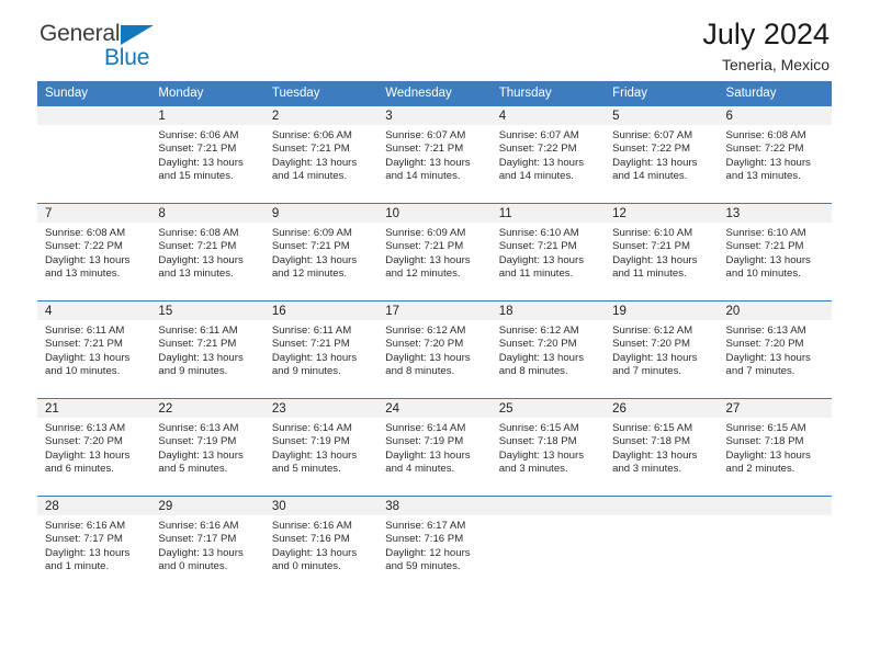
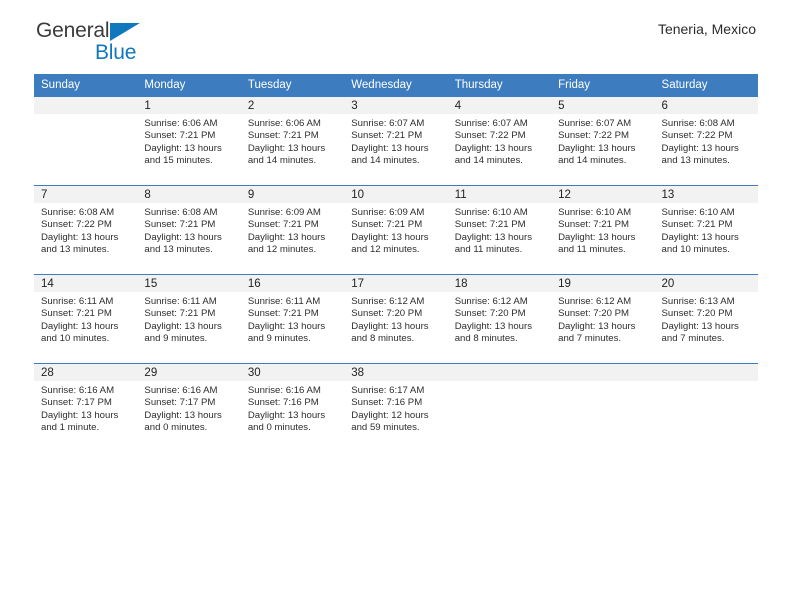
  General
  Blue
- July 2024
  Teneria, Mexico
  Sunday	Monday	Tuesday	Wednesday	Thursday	Friday	Saturday
  	1Sunrise: 6:06 AMSunset: 7:21 PMDaylight: 13 hoursand 15 minutes.	2Sunrise: 6:06 AMSunset: 7:21 PMDaylight: 13 hoursand 14 minutes.	3Sunrise: 6:07 AMSunset: 7:21 PMDaylight: 13 hoursand 14 minutes.	4Sunrise: 6:07 AMSunset: 7:22 PMDaylight: 13 hoursand 14 minutes.	5Sunrise: 6:07 AMSunset: 7:22 PMDaylight: 13 hoursand 14 minutes.	6Sunrise: 6:08 AMSunset: 7:22 PMDaylight: 13 hoursand 13 minutes.
  7Sunrise: 6:08 AMSunset: 7:22 PMDaylight: 13 hoursand 13 minutes.	8Sunrise: 6:08 AMSunset: 7:21 PMDaylight: 13 hoursand 13 minutes.	9Sunrise: 6:09 AMSunset: 7:21 PMDaylight: 13 hoursand 12 minutes.	10Sunrise: 6:09 AMSunset: 7:21 PMDaylight: 13 hoursand 12 minutes.	11Sunrise: 6:10 AMSunset: 7:21 PMDaylight: 13 hoursand 11 minutes.	12Sunrise: 6:10 AMSunset: 7:21 PMDaylight: 13 hoursand 11 minutes.	13Sunrise: 6:10 AMSunset: 7:21 PMDaylight: 13 hoursand 10 minutes.
- 4Sunrise: 6:11 AMSunset: 7:21 PMDaylight: 13 hoursand 10 minutes.	15Sunrise: 6:11 AMSunset: 7:21 PMDaylight: 13 hoursand 9 minutes.	16Sunrise: 6:11 AMSunset: 7:21 PMDaylight: 13 hoursand 9 minutes.	17Sunrise: 6:12 AMSunset: 7:20 PMDaylight: 13 hoursand 8 minutes.	18Sunrise: 6:12 AMSunset: 7:20 PMDaylight: 13 hoursand 8 minutes.	19Sunrise: 6:12 AMSunset: 7:20 PMDaylight: 13 hoursand 7 minutes.	20Sunrise: 6:13 AMSunset: 7:20 PMDaylight: 13 hoursand 7 minutes.
+ 14Sunrise: 6:11 AMSunset: 7:21 PMDaylight: 13 hoursand 10 minutes.	15Sunrise: 6:11 AMSunset: 7:21 PMDaylight: 13 hoursand 9 minutes.	16Sunrise: 6:11 AMSunset: 7:21 PMDaylight: 13 hoursand 9 minutes.	17Sunrise: 6:12 AMSunset: 7:20 PMDaylight: 13 hoursand 8 minutes.	18Sunrise: 6:12 AMSunset: 7:20 PMDaylight: 13 hoursand 8 minutes.	19Sunrise: 6:12 AMSunset: 7:20 PMDaylight: 13 hoursand 7 minutes.	20Sunrise: 6:13 AMSunset: 7:20 PMDaylight: 13 hoursand 7 minutes.
- 21Sunrise: 6:13 AMSunset: 7:20 PMDaylight: 13 hoursand 6 minutes.	22Sunrise: 6:13 AMSunset: 7:19 PMDaylight: 13 hoursand 5 minutes.	23Sunrise: 6:14 AMSunset: 7:19 PMDaylight: 13 hoursand 5 minutes.	24Sunrise: 6:14 AMSunset: 7:19 PMDaylight: 13 hoursand 4 minutes.	25Sunrise: 6:15 AMSunset: 7:18 PMDaylight: 13 hoursand 3 minutes.	26Sunrise: 6:15 AMSunset: 7:18 PMDaylight: 13 hoursand 3 minutes.	27Sunrise: 6:15 AMSunset: 7:18 PMDaylight: 13 hoursand 2 minutes.
  28Sunrise: 6:16 AMSunset: 7:17 PMDaylight: 13 hoursand 1 minute.	29Sunrise: 6:16 AMSunset: 7:17 PMDaylight: 13 hoursand 0 minutes.	30Sunrise: 6:16 AMSunset: 7:16 PMDaylight: 13 hoursand 0 minutes.	38Sunrise: 6:17 AMSunset: 7:16 PMDaylight: 12 hoursand 59 minutes.
